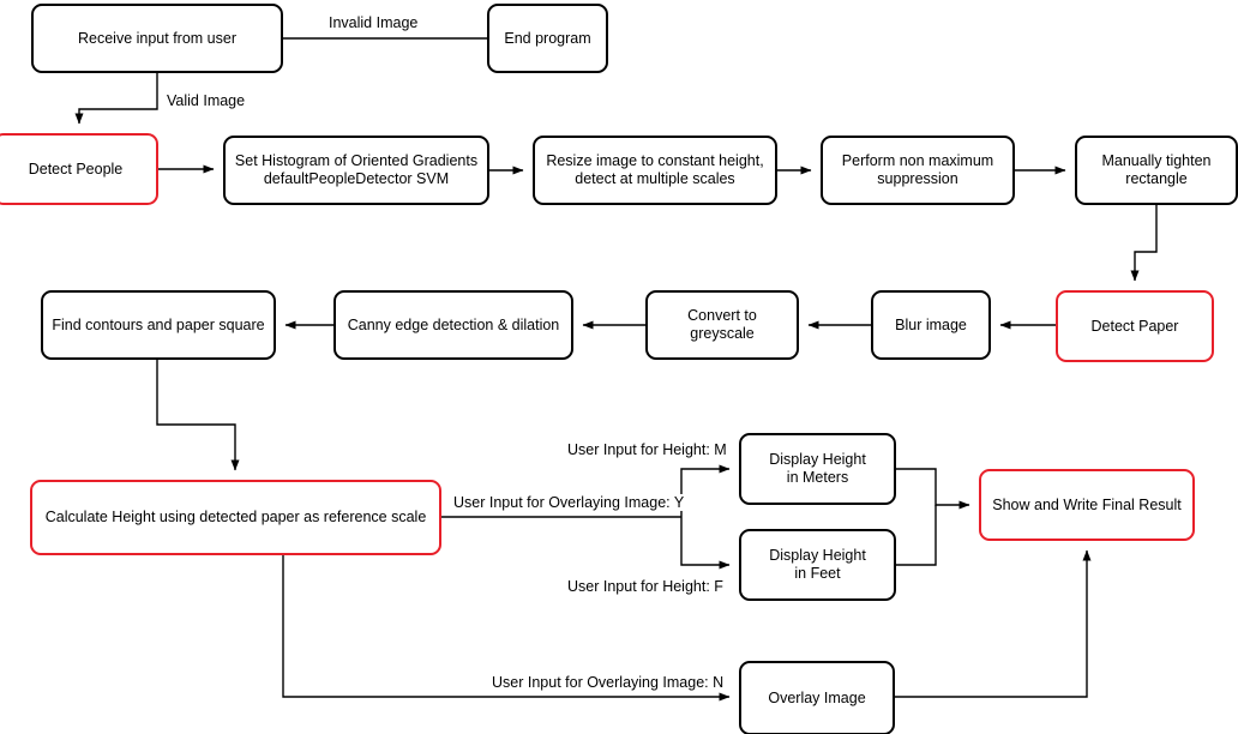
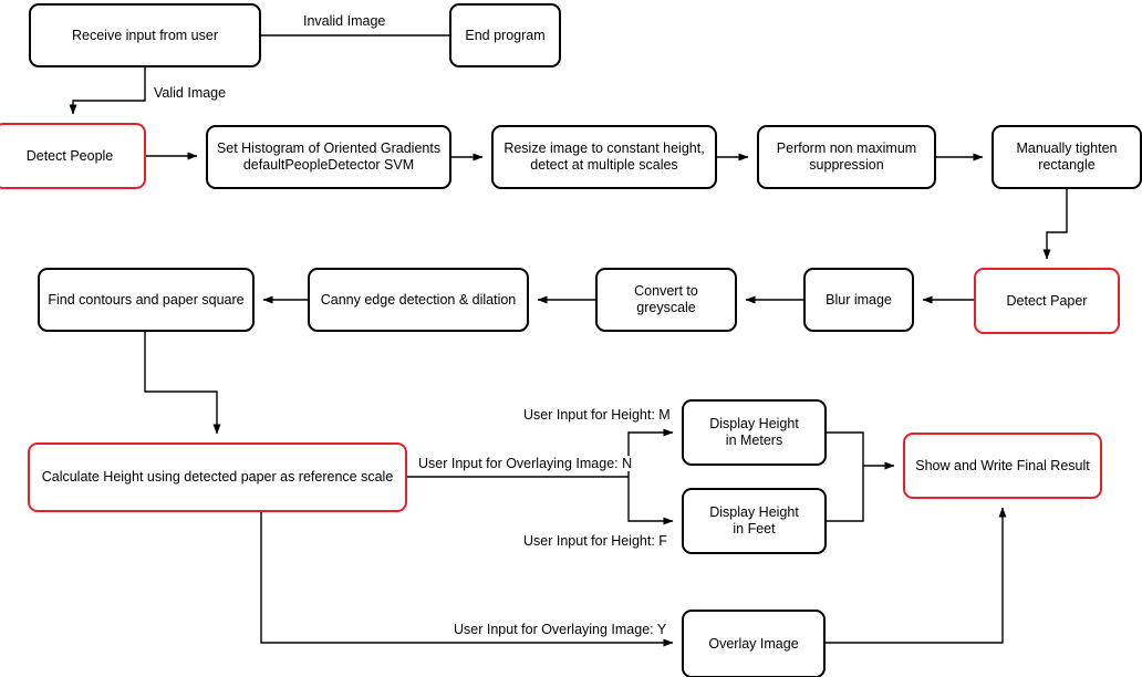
  Receive input from user
  End program
  Detect People
  Set Histogram of Oriented Gradients
  defaultPeopleDetector SVM
  Resize image to constant height,
  detect at multiple scales
  Perform non maximum
  suppression
  Manually tighten
  rectangle
  Detect Paper
  Blur image
  Convert to greyscale
  Canny edge detection & dilation
  Find contours and paper square
  Calculate Height using detected paper as reference scale
  Display Height
  in Meters
  Display Height
  in Feet
  Show and Write Final Result
  Overlay Image
  Invalid Image
  Valid Image
  User Input for Height: M
- User Input for Overlaying Image: Y
+ User Input for Overlaying Image: N
  User Input for Height: F
- User Input for Overlaying Image: N
+ User Input for Overlaying Image: Y
